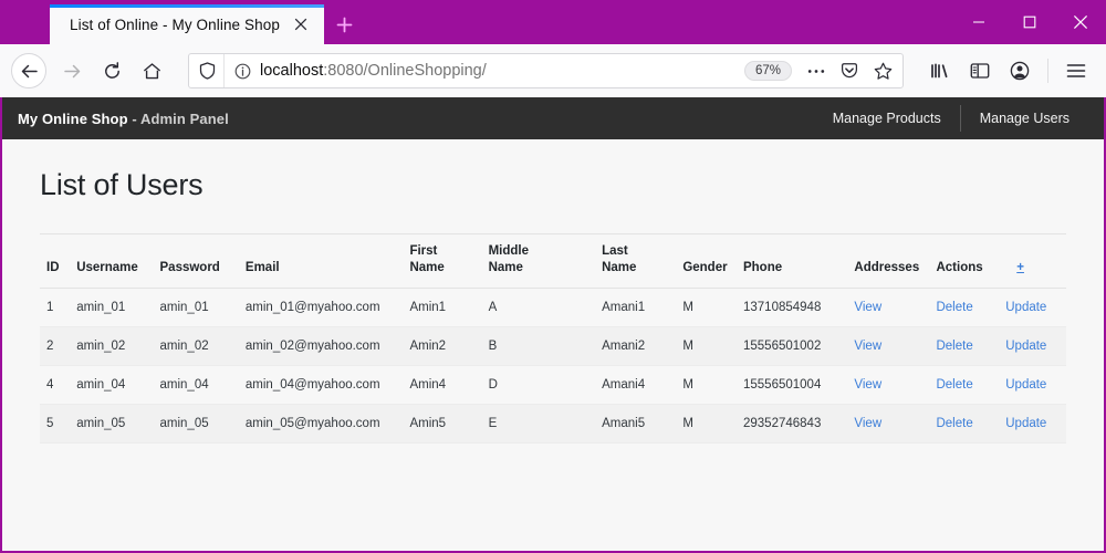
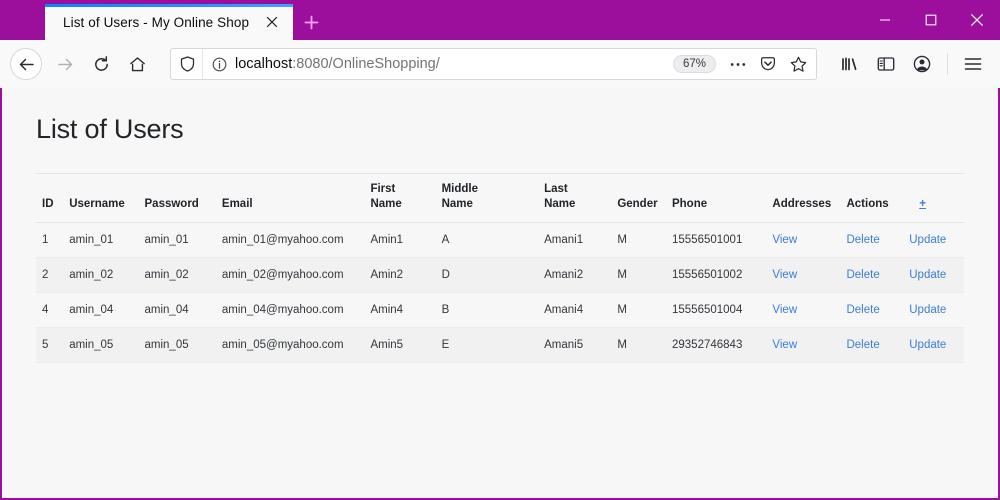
- List of Online - My Online Shop
+ List of Users - My Online Shop
  localhost:8080/OnlineShopping/
  67%
- My Online Shop - Admin Panel
- Manage Products
- Manage Users
  List of Users
  ID	Username	Password	Email	First Name	Middle Name	Last Name	Gender	Phone	Addresses	Actions	+
- 1	amin_01	amin_01	amin_01@myahoo.com	Amin1	A	Amani1	M	13710854948	View	Delete	Update
+ 1	amin_01	amin_01	amin_01@myahoo.com	Amin1	A	Amani1	M	15556501001	View	Delete	Update
- 2	amin_02	amin_02	amin_02@myahoo.com	Amin2	B	Amani2	M	15556501002	View	Delete	Update
+ 2	amin_02	amin_02	amin_02@myahoo.com	Amin2	D	Amani2	M	15556501002	View	Delete	Update
- 4	amin_04	amin_04	amin_04@myahoo.com	Amin4	D	Amani4	M	15556501004	View	Delete	Update
+ 4	amin_04	amin_04	amin_04@myahoo.com	Amin4	B	Amani4	M	15556501004	View	Delete	Update
  5	amin_05	amin_05	amin_05@myahoo.com	Amin5	E	Amani5	M	29352746843	View	Delete	Update
